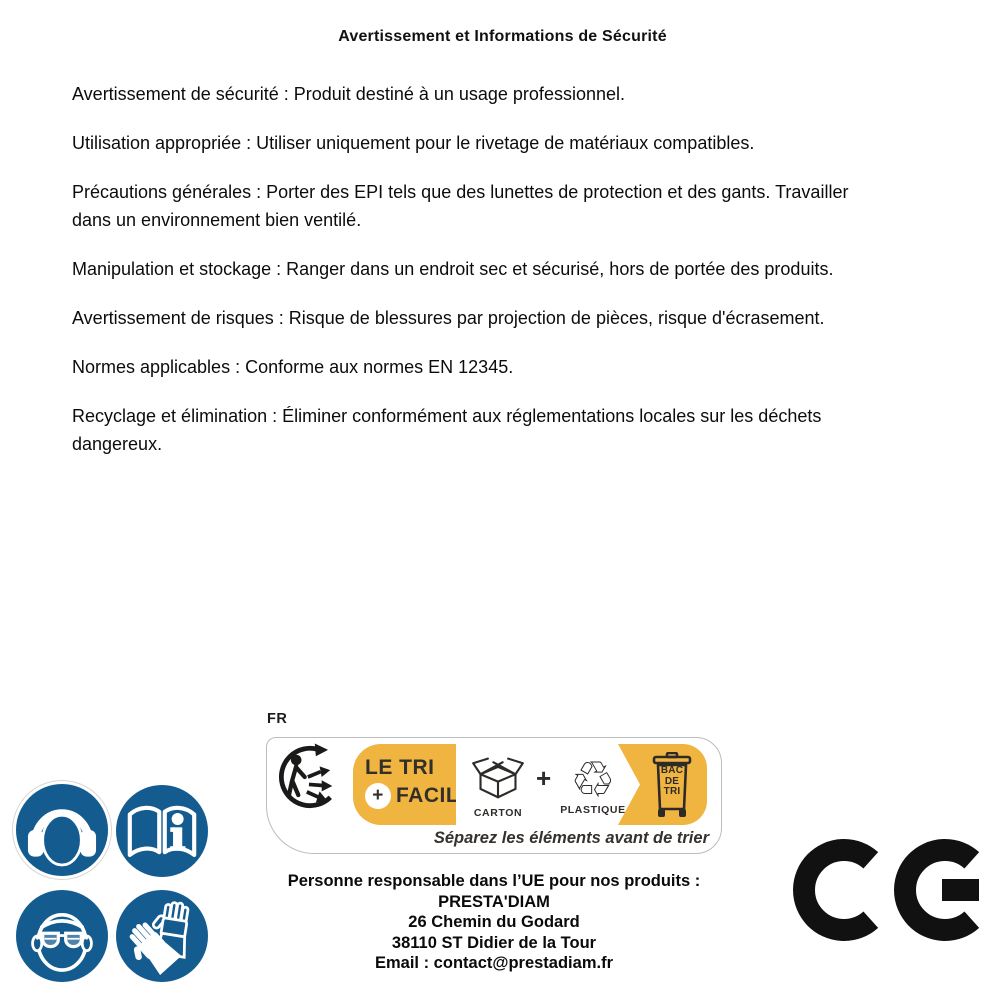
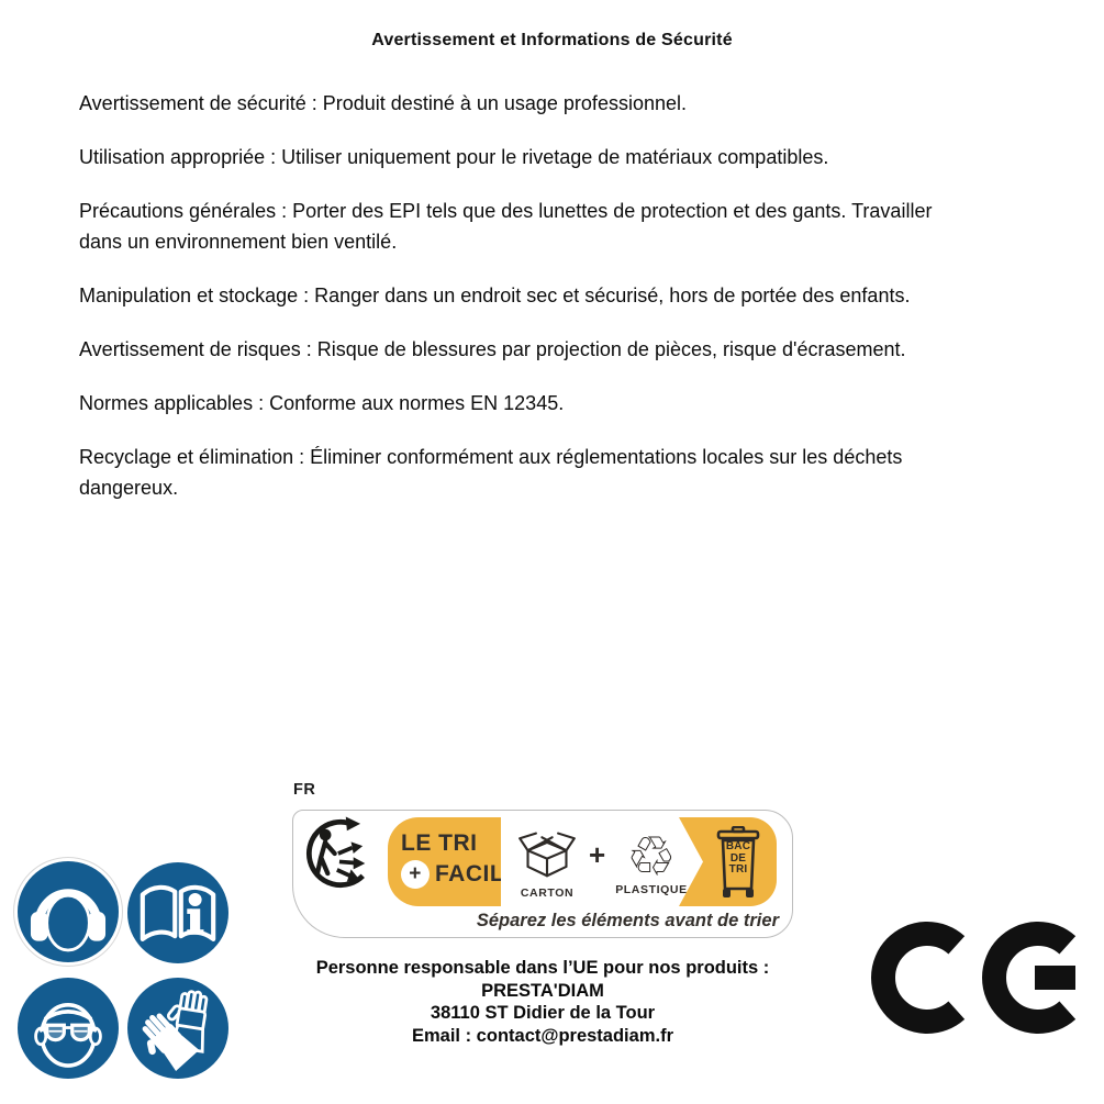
  Avertissement et Informations de Sécurité
  Avertissement de sécurité : Produit destiné à un usage professionnel.
  Utilisation appropriée : Utiliser uniquement pour le rivetage de matériaux compatibles.
  Précautions générales : Porter des EPI tels que des lunettes de protection et des gants. Travailler
  dans un environnement bien ventilé.
- Manipulation et stockage : Ranger dans un endroit sec et sécurisé, hors de portée des produits.
+ Manipulation et stockage : Ranger dans un endroit sec et sécurisé, hors de portée des enfants.
  Avertissement de risques : Risque de blessures par projection de pièces, risque d'écrasement.
  Normes applicables : Conforme aux normes EN 12345.
  Recyclage et élimination : Éliminer conformément aux réglementations locales sur les déchets
  dangereux.
  FR
  LE TRI
  +
  FACIL
  CARTON
  +
  ♲
  PLASTIQUE
  BAC
  DE
  TRI
  Séparez les éléments avant de trier
  Personne responsable dans l’UE pour nos produits :
  PRESTA'DIAM
- 26 Chemin du Godard
  38110 ST Didier de la Tour
  Email : contact@prestadiam.fr
